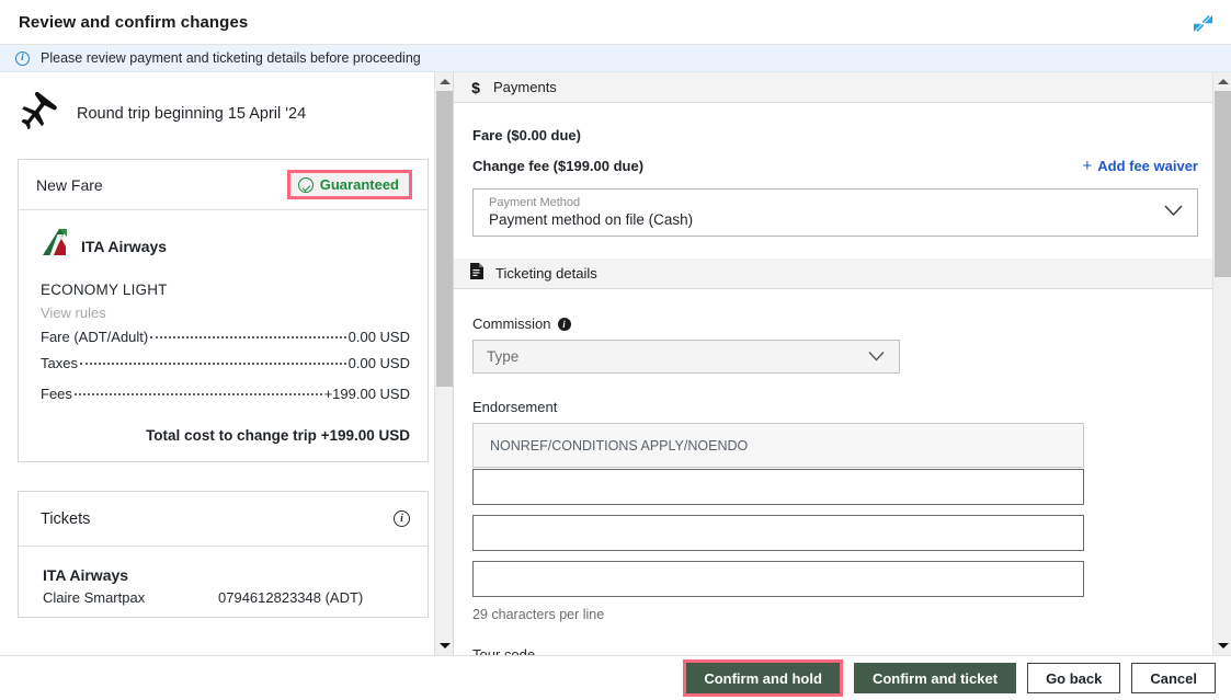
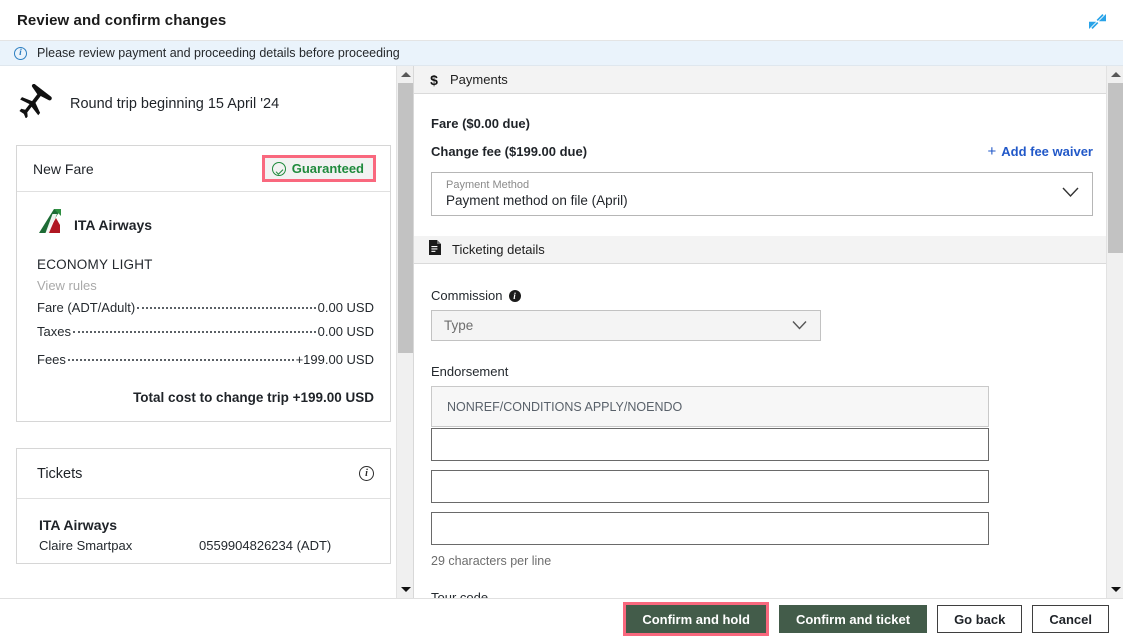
  Review and confirm changes
  i
- Please review payment and ticketing details before proceeding
+ Please review payment and proceeding details before proceeding
  Round trip beginning 15 April '24
  New Fare
  Guaranteed
  ITA Airways
  ECONOMY LIGHT
  View rules
  Fare (ADT/Adult)
  0.00 USD
  Taxes
  0.00 USD
  Fees
  +199.00 USD
  Total cost to change trip +199.00 USD
  Tickets
  i
  ITA Airways
  Claire Smartpax
- 0794612823348 (ADT)
+ 0559904826234 (ADT)
  $
  Payments
  Fare ($0.00 due)
  Change fee ($199.00 due)
  +
  Add fee waiver
  Payment Method
- Payment method on file (Cash)
+ Payment method on file (April)
  Ticketing details
  Commission
  i
  Type
  Endorsement
  NONREF/CONDITIONS APPLY/NOENDO
  29 characters per line
  Tour code
  Confirm and hold
  Confirm and ticket
  Go back
  Cancel
